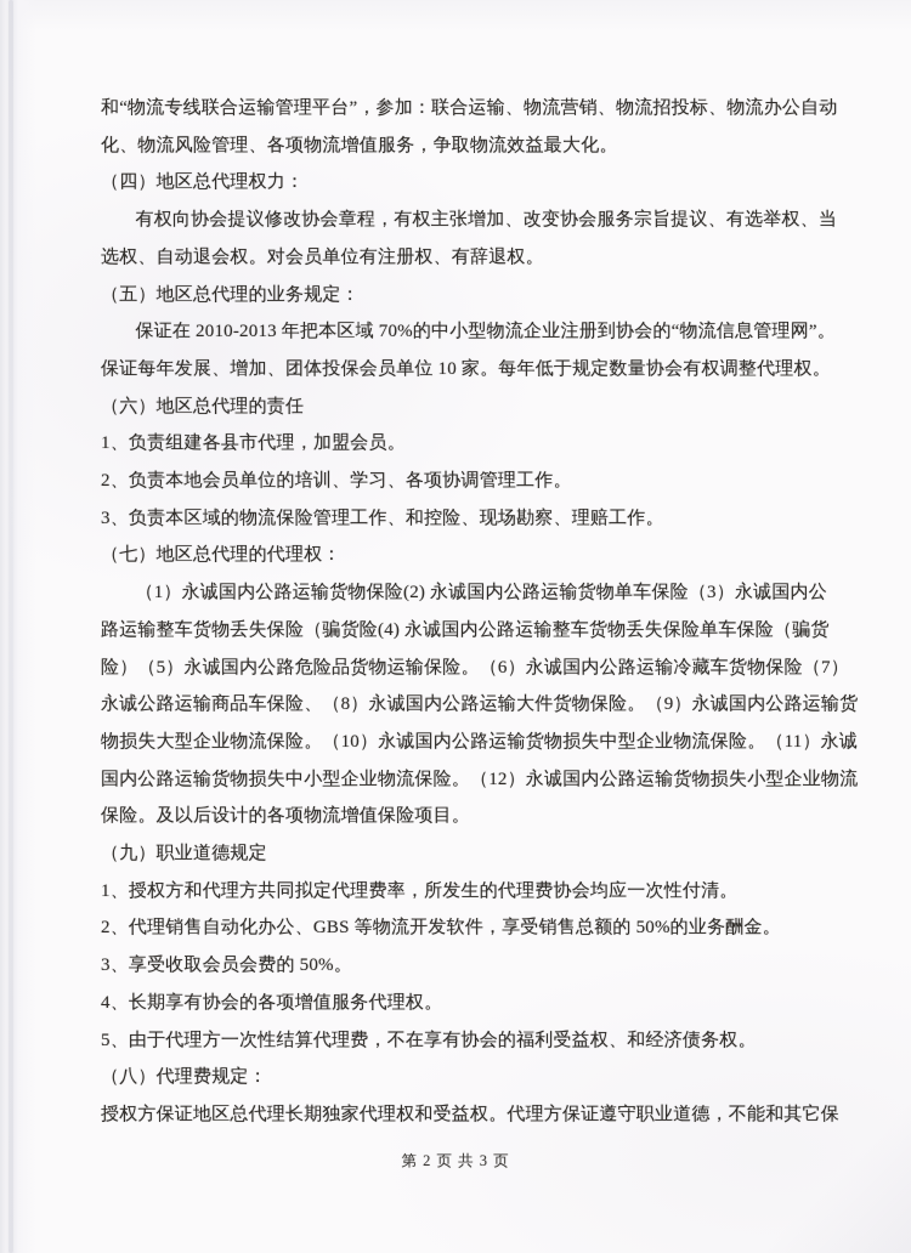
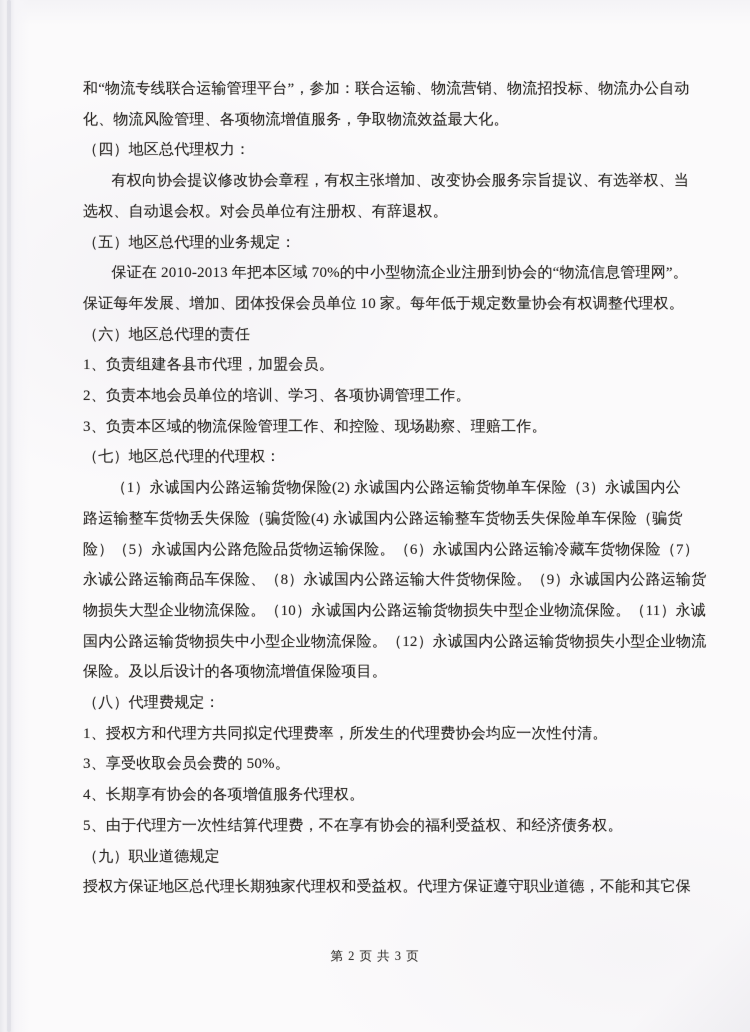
  和“物流专线联合运输管理平台”，参加：联合运输、物流营销、物流招投标、物流办公自动
  化、物流风险管理、各项物流增值服务，争取物流效益最大化。
  （四）地区总代理权力：
  有权向协会提议修改协会章程，有权主张增加、改变协会服务宗旨提议、有选举权、当
  选权、自动退会权。对会员单位有注册权、有辞退权。
  （五）地区总代理的业务规定：
  保证在 2010-2013 年把本区域 70%的中小型物流企业注册到协会的“物流信息管理网”。
  保证每年发展、增加、团体投保会员单位 10 家。每年低于规定数量协会有权调整代理权。
  （六）地区总代理的责任
  1、负责组建各县市代理，加盟会员。
  2、负责本地会员单位的培训、学习、各项协调管理工作。
  3、负责本区域的物流保险管理工作、和控险、现场勘察、理赔工作。
  （七）地区总代理的代理权：
  （1）永诚国内公路运输货物保险(2) 永诚国内公路运输货物单车保险（3）永诚国内公
  路运输整车货物丢失保险（骗货险(4) 永诚国内公路运输整车货物丢失保险单车保险（骗货
  险）（5）永诚国内公路危险品货物运输保险。（6）永诚国内公路运输冷藏车货物保险（7）
  永诚公路运输商品车保险、（8）永诚国内公路运输大件货物保险。（9）永诚国内公路运输货
  物损失大型企业物流保险。（10）永诚国内公路运输货物损失中型企业物流保险。（11）永诚
  国内公路运输货物损失中小型企业物流保险。（12）永诚国内公路运输货物损失小型企业物流
  保险。及以后设计的各项物流增值保险项目。
- （九）职业道德规定
+ （八）代理费规定：
  1、授权方和代理方共同拟定代理费率，所发生的代理费协会均应一次性付清。
- 2、代理销售自动化办公、GBS 等物流开发软件，享受销售总额的 50%的业务酬金。
  3、享受收取会员会费的 50%。
  4、长期享有协会的各项增值服务代理权。
  5、由于代理方一次性结算代理费，不在享有协会的福利受益权、和经济债务权。
- （八）代理费规定：
+ （九）职业道德规定
  授权方保证地区总代理长期独家代理权和受益权。代理方保证遵守职业道德，不能和其它保
  第 2 页 共 3 页
